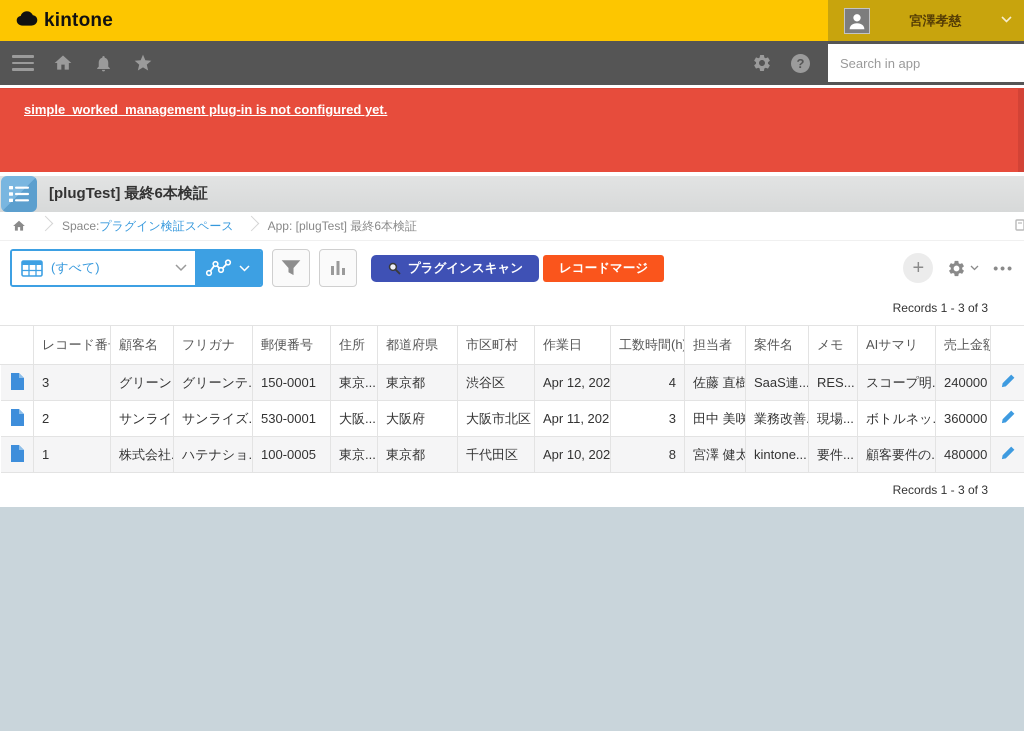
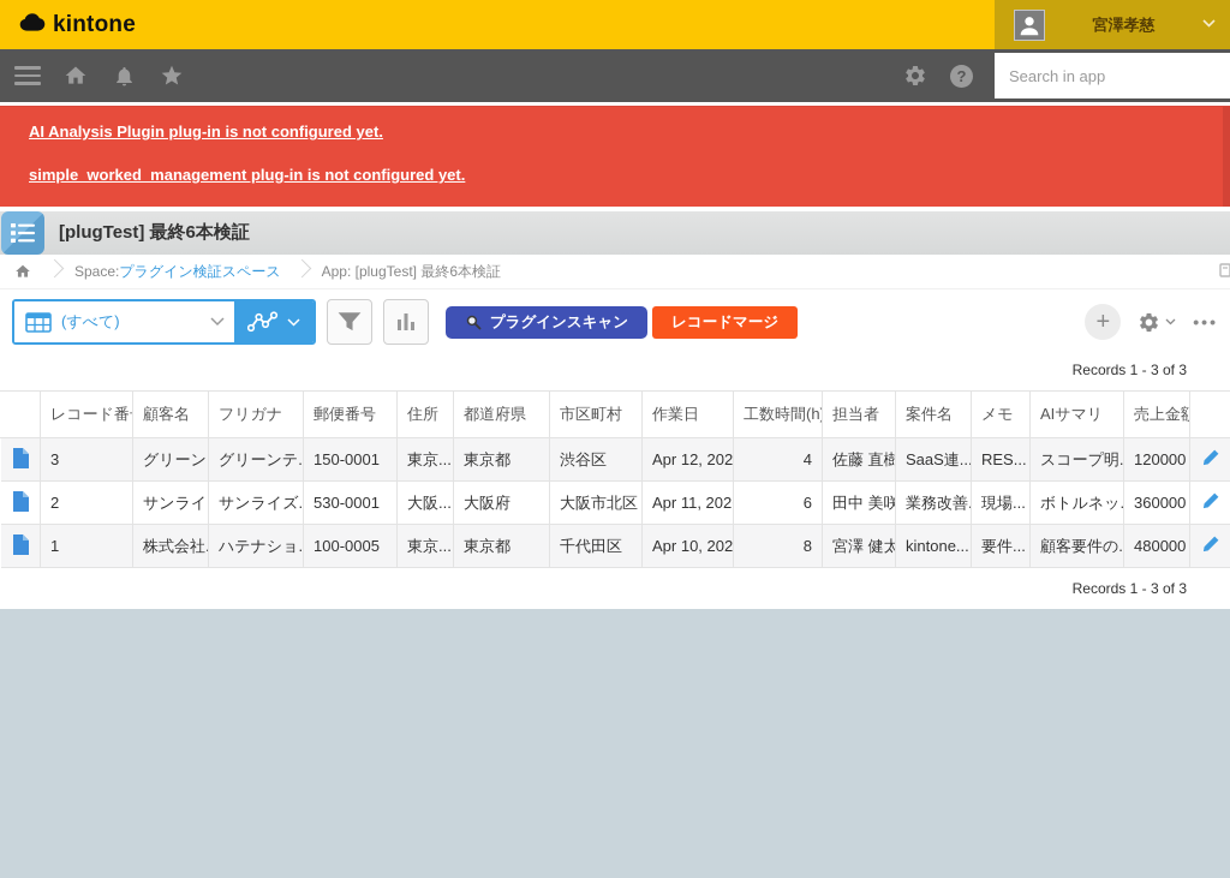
  kintone
  宮澤孝慈
  ?
  Search in app
+ AI Analysis Plugin plug-in is not configured yet.
  simple_worked_management plug-in is not configured yet.
  [plugTest] 最終6本検証
  Space:
  プラグイン検証スペース
  App: [plugTest] 最終6本検証
  (すべて)
  プラグインスキャン
  レコードマージ
  +
  •••
  Records 1 - 3 of 3
  	レコード番	顧客名	フリガナ	郵便番号	住所	都道府県	市区町村	作業日	工数時間(h	担当者	案件名	メモ	AIサマリ	売上金額
- 	3	グリーン	グリーンテ.	150-0001	東京...	東京都	渋谷区	Apr 12, 202	4	佐藤 直樹	SaaS連...	RES...	スコープ明.	240000
+ 	3	グリーン	グリーンテ.	150-0001	東京...	東京都	渋谷区	Apr 12, 202	4	佐藤 直樹	SaaS連...	RES...	スコープ明.	120000
- 	2	サンライ	サンライズ.	530-0001	大阪...	大阪府	大阪市北区	Apr 11, 202	3	田中 美咲	業務改善.	現場...	ボトルネッ.	360000
+ 	2	サンライ	サンライズ.	530-0001	大阪...	大阪府	大阪市北区	Apr 11, 202	6	田中 美咲	業務改善.	現場...	ボトルネッ.	360000
  	1	株式会社.	ハテナショ.	100-0005	東京...	東京都	千代田区	Apr 10, 202	8	宮澤 健太	kintone...	要件...	顧客要件の.	480000
  Records 1 - 3 of 3
